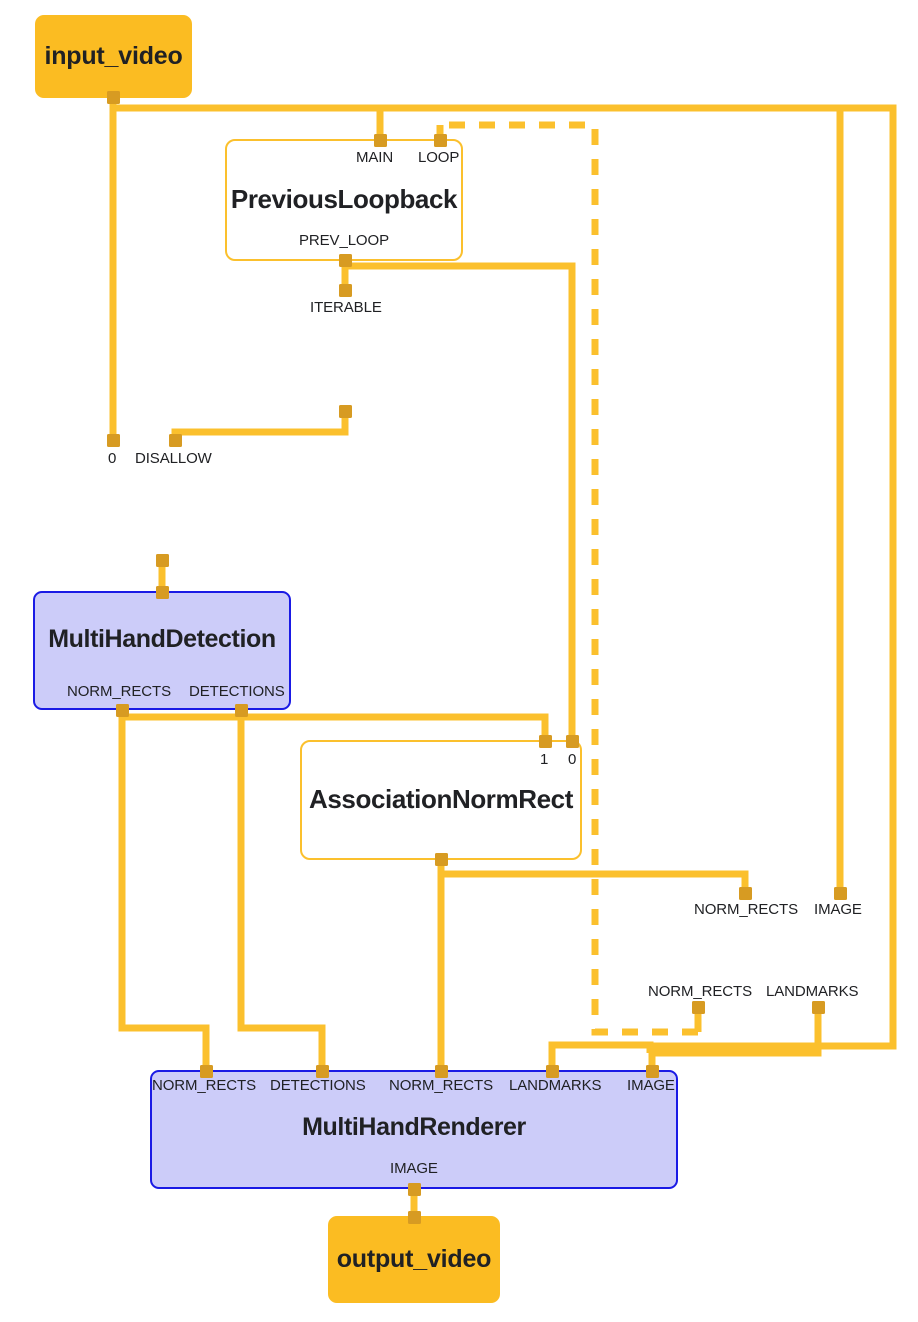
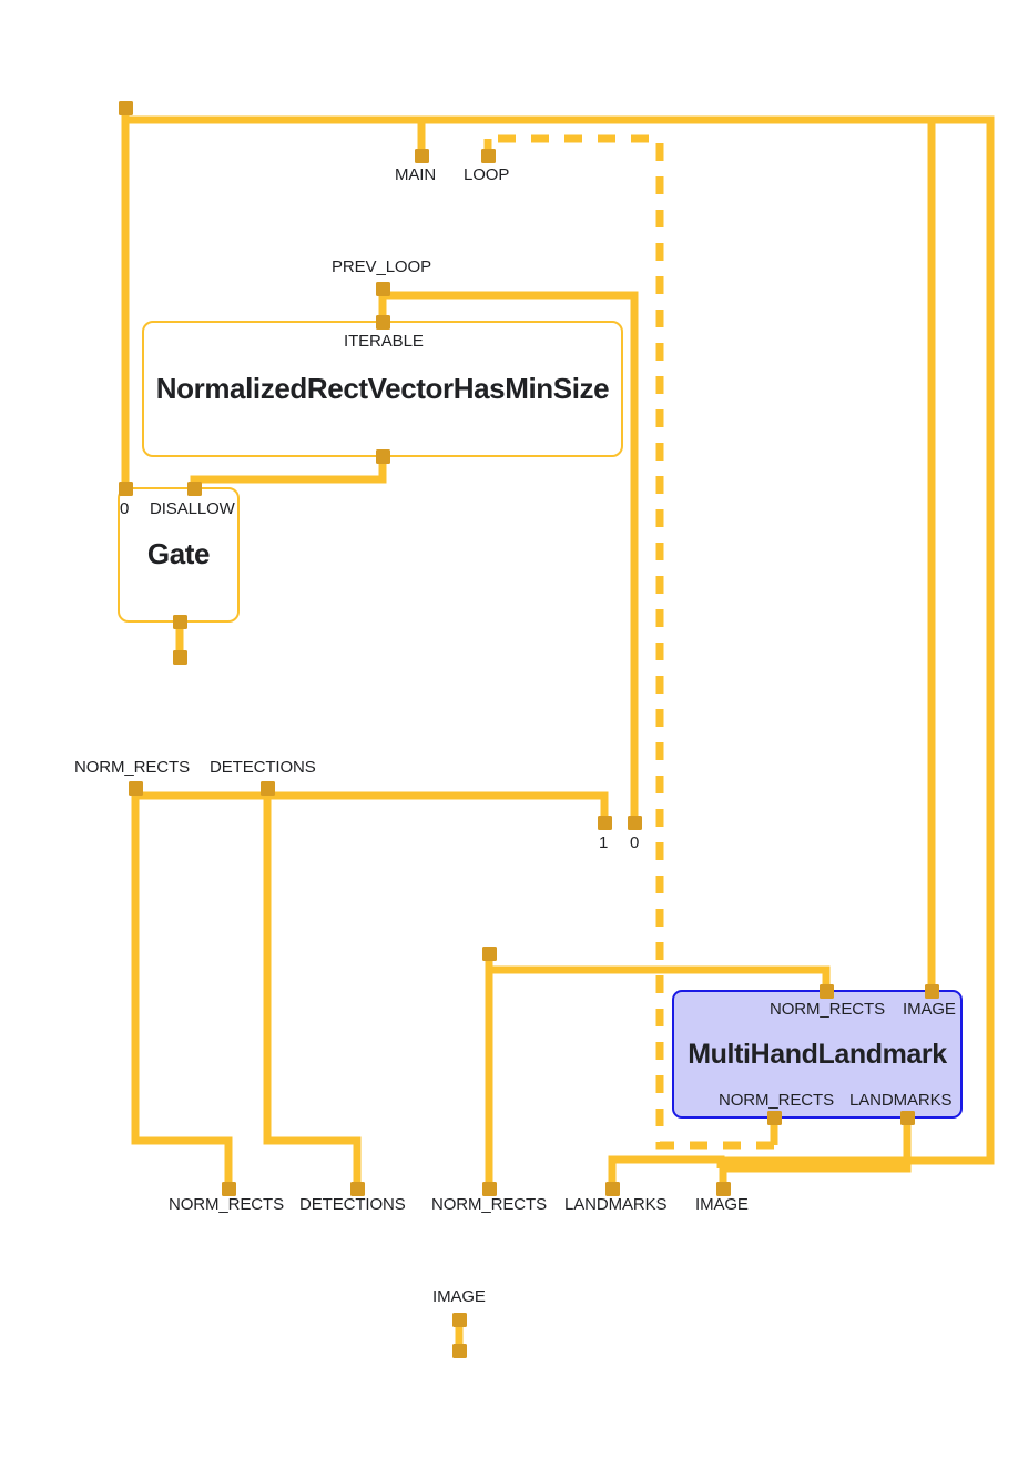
- input_video
- PreviousLoopback
  MAIN
  LOOP
  PREV_LOOP
+ NormalizedRectVectorHasMinSize
  ITERABLE
+ Gate
  0
  DISALLOW
- MultiHandDetection
  NORM_RECTS
  DETECTIONS
- AssociationNormRect
  1
  0
+ MultiHandLandmark
  NORM_RECTS
  IMAGE
  NORM_RECTS
  LANDMARKS
- MultiHandRenderer
  NORM_RECTS
  DETECTIONS
  NORM_RECTS
  LANDMARKS
  IMAGE
  IMAGE
- output_video
